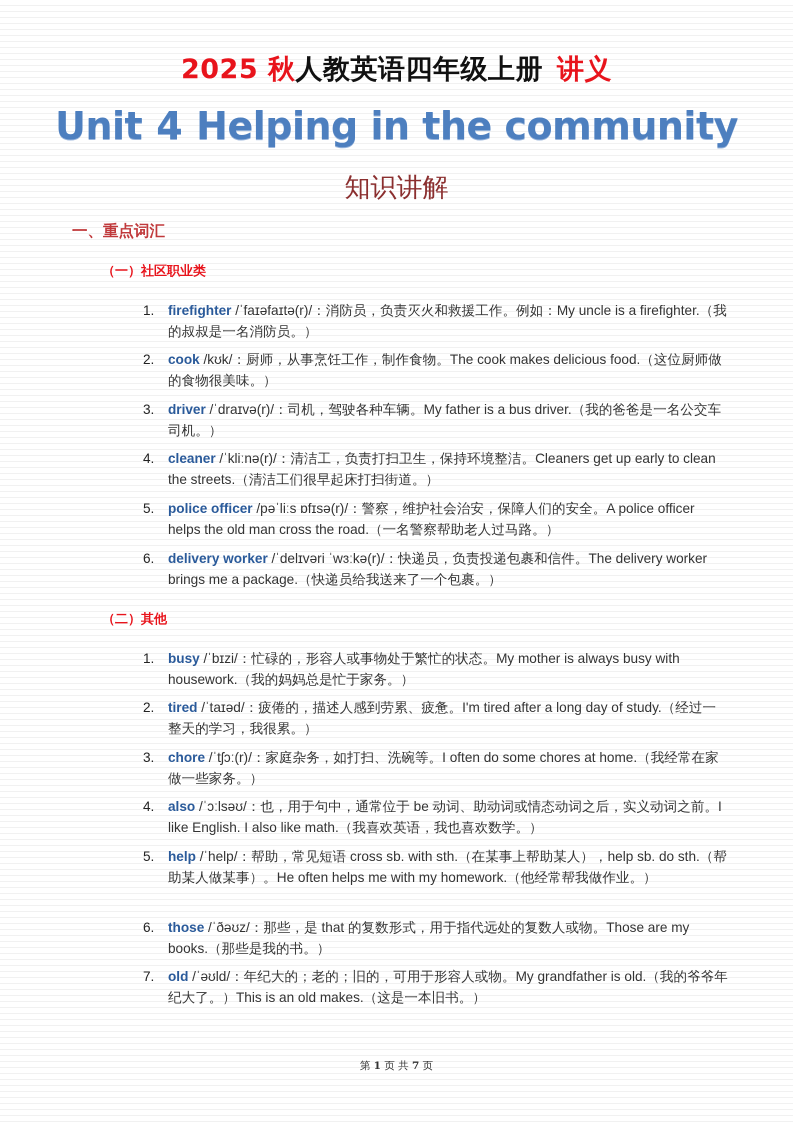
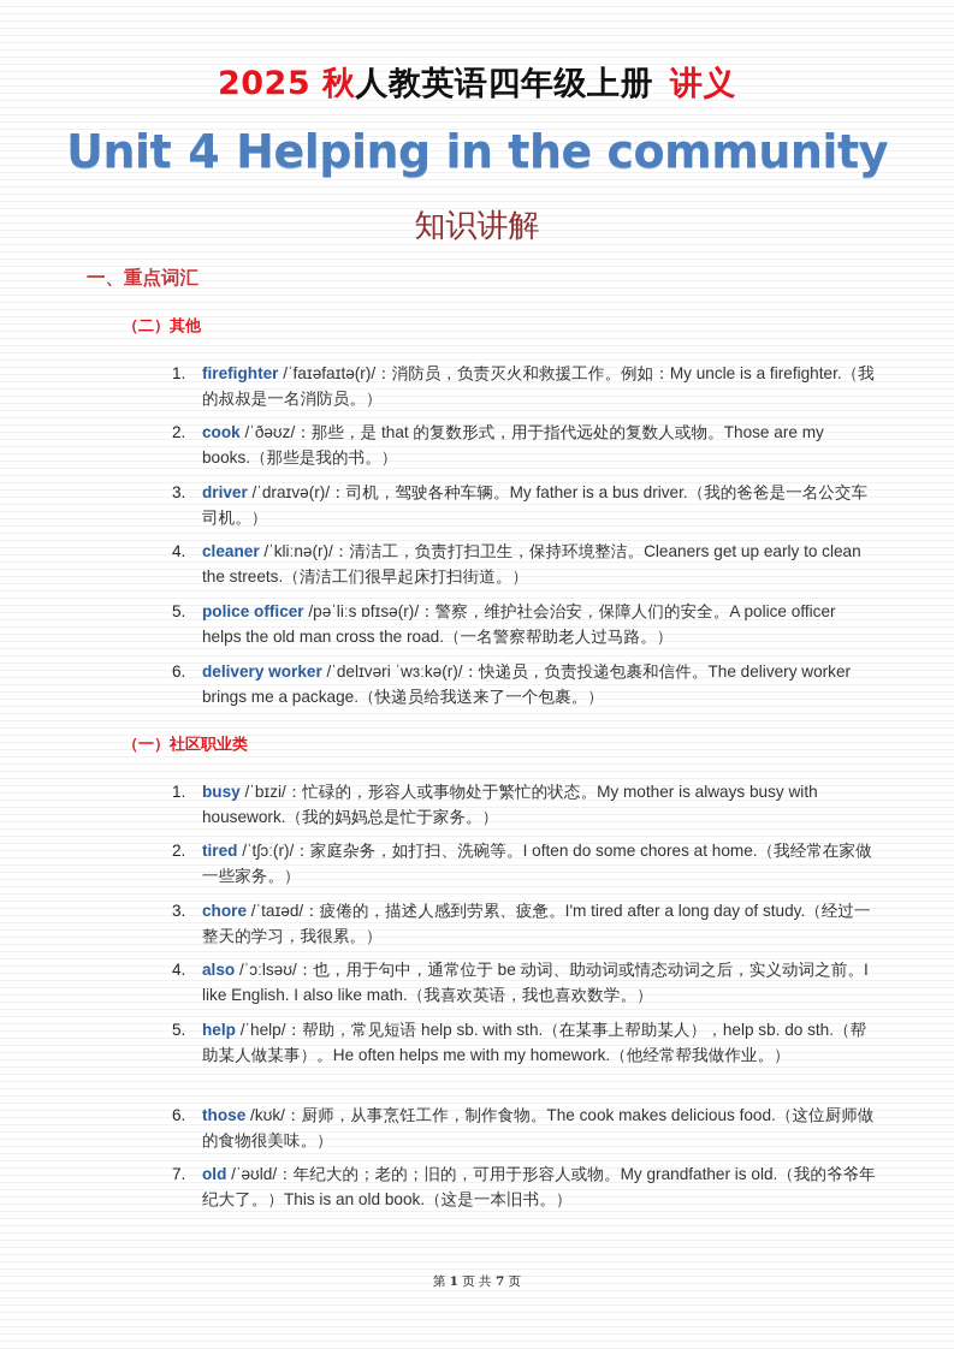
  2025 秋人教英语四年级上册 讲义
  Unit 4 Helping in the community
  知识讲解
  一、重点词汇
- （一）社区职业类
+ （二）其他
  1.
  firefighter /ˈfaɪəfaɪtə(r)/：消防员，负责灭火和救援工作。例如：My uncle is a firefighter.（我的叔叔是一名消防员。）
  2.
- cook /kʊk/：厨师，从事烹饪工作，制作食物。The cook makes delicious food.（这位厨师做的食物很美味。）
+ cook /ˈðəʊz/：那些，是 that 的复数形式，用于指代远处的复数人或物。Those are my books.（那些是我的书。）
  3.
  driver /ˈdraɪvə(r)/：司机，驾驶各种车辆。My father is a bus driver.（我的爸爸是一名公交车司机。）
  4.
  cleaner /ˈkliːnə(r)/：清洁工，负责打扫卫生，保持环境整洁。Cleaners get up early to clean the streets.（清洁工们很早起床打扫街道。）
  5.
  police officer /pəˈliːs ɒfɪsə(r)/：警察，维护社会治安，保障人们的安全。A police officer helps the old man cross the road.（一名警察帮助老人过马路。）
  6.
  delivery worker /ˈdelɪvəri ˈwɜːkə(r)/：快递员，负责投递包裹和信件。The delivery worker brings me a package.（快递员给我送来了一个包裹。）
- （二）其他
+ （一）社区职业类
  1.
  busy /ˈbɪzi/：忙碌的，形容人或事物处于繁忙的状态。My mother is always busy with housework.（我的妈妈总是忙于家务。）
  2.
- tired /ˈtaɪəd/：疲倦的，描述人感到劳累、疲惫。I'm tired after a long day of study.（经过一整天的学习，我很累。）
+ tired /ˈtʃɔː(r)/：家庭杂务，如打扫、洗碗等。I often do some chores at home.（我经常在家做一些家务。）
  3.
- chore /ˈtʃɔː(r)/：家庭杂务，如打扫、洗碗等。I often do some chores at home.（我经常在家做一些家务。）
+ chore /ˈtaɪəd/：疲倦的，描述人感到劳累、疲惫。I'm tired after a long day of study.（经过一整天的学习，我很累。）
  4.
  also /ˈɔːlsəʊ/：也，用于句中，通常位于 be 动词、助动词或情态动词之后，实义动词之前。I like English. I also like math.（我喜欢英语，我也喜欢数学。）
  5.
- help /ˈhelp/：帮助，常见短语 cross sb. with sth.（在某事上帮助某人），help sb. do sth.（帮助某人做某事）。He often helps me with my homework.（他经常帮我做作业。）
+ help /ˈhelp/：帮助，常见短语 help sb. with sth.（在某事上帮助某人），help sb. do sth.（帮助某人做某事）。He often helps me with my homework.（他经常帮我做作业。）
  6.
- those /ˈðəʊz/：那些，是 that 的复数形式，用于指代远处的复数人或物。Those are my books.（那些是我的书。）
+ those /kʊk/：厨师，从事烹饪工作，制作食物。The cook makes delicious food.（这位厨师做的食物很美味。）
  7.
- old /ˈəʊld/：年纪大的；老的；旧的，可用于形容人或物。My grandfather is old.（我的爷爷年纪大了。）This is an old makes.（这是一本旧书。）
+ old /ˈəʊld/：年纪大的；老的；旧的，可用于形容人或物。My grandfather is old.（我的爷爷年纪大了。）This is an old book.（这是一本旧书。）
  第 1 页 共 7 页
